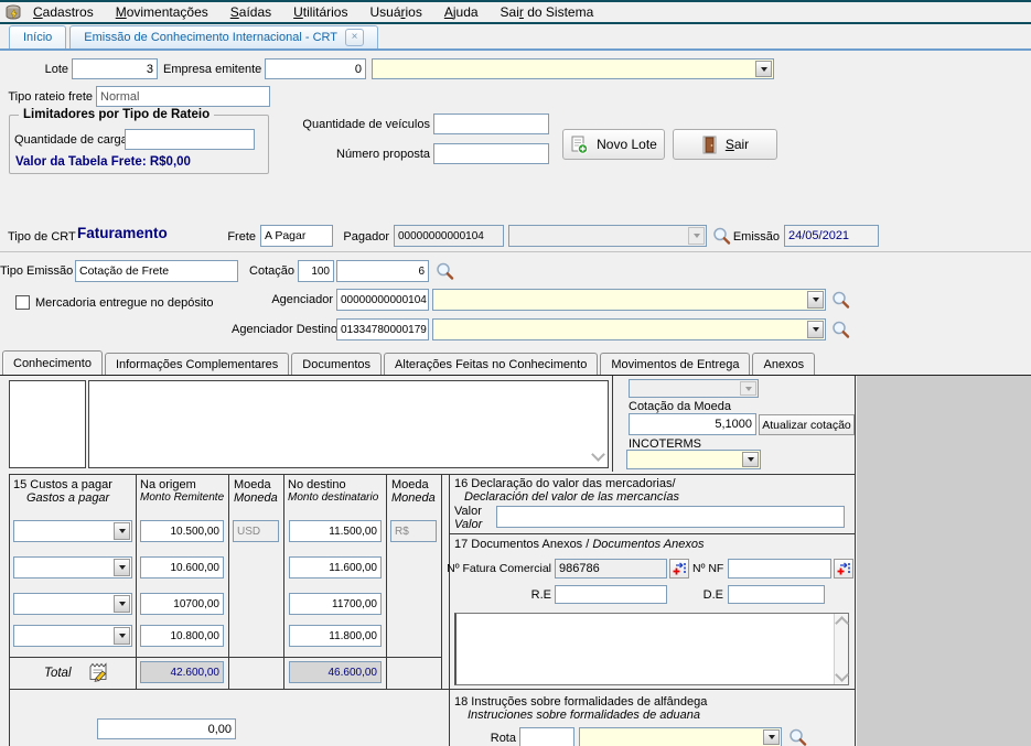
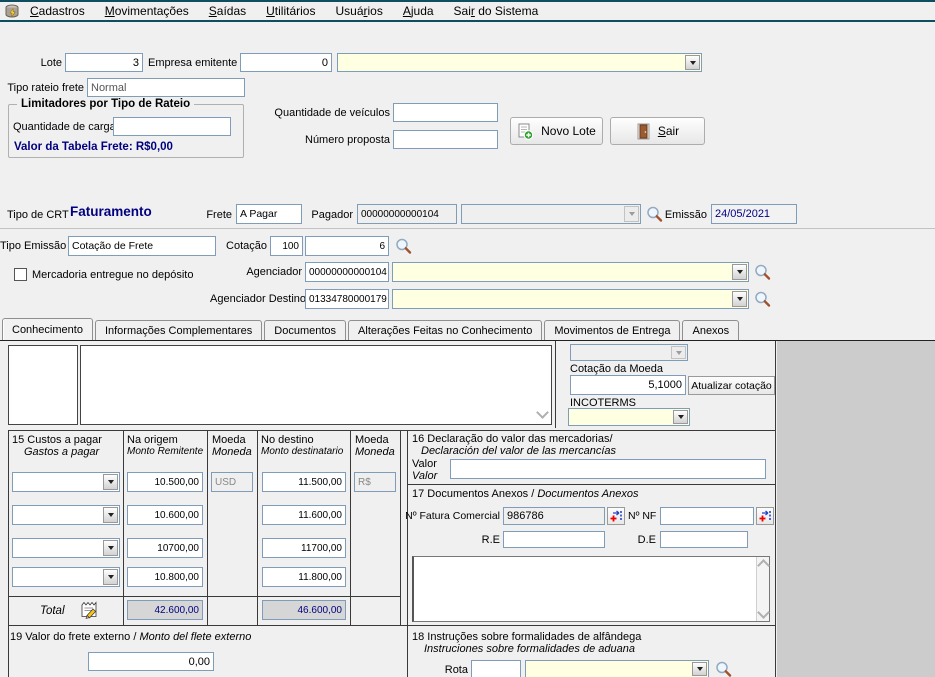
  Cadastros
  Movimentações
  Saídas
  Utilitários
  Usuários
  Ajuda
  Sair do Sistema
- Início
- Emissão de Conhecimento Internacional - CRT
- ×
  Lote
  3
  Empresa emitente
  0
  Tipo rateio frete
  Normal
  Limitadores por Tipo de Rateio
  Quantidade de carg
  Valor da Tabela Frete: R$0,00
  Quantidade de veículos
  Número proposta
  Novo Lote
  Sair
  Tipo de CRT
  Faturamento
  Frete
  A Pagar
  Pagador
  00000000000104
  Emissão
  24/05/2021
  Tipo Emissão
  Cotação de Frete
  Cotação
  100
  6
  Mercadoria entregue no depósito
  Agenciador
  00000000000104
  Agenciador Destino
  01334780000179
  Conhecimento
  Informações Complementares
  Documentos
  Alterações Feitas no Conhecimento
  Movimentos de Entrega
  Anexos
  Cotação da Moeda
  5,1000
  Atualizar cotação
  INCOTERMS
  15 Custos a pagar
  Gastos a pagar
  Na origem
  Monto Remitente
  Moeda
  Moneda
  No destino
  Monto destinatario
  Moeda
  Moneda
  10.500,00
  USD
  11.500,00
  R$
  10.600,00
  11.600,00
  10700,00
  11700,00
  10.800,00
  11.800,00
  Total
  42.600,00
  46.600,00
  16 Declaração do valor das mercadorias/
  Declaración del valor de las mercancías
  Valor
  Valor
  17 Documentos Anexos / Documentos Anexos
  Nº Fatura Comercial
  986786
  Nº NF
  R.E
  D.E
+ 19 Valor do frete externo / Monto del flete externo
  0,00
  18 Instruções sobre formalidades de alfândega
  Instruciones sobre formalidades de aduana
  Rota
